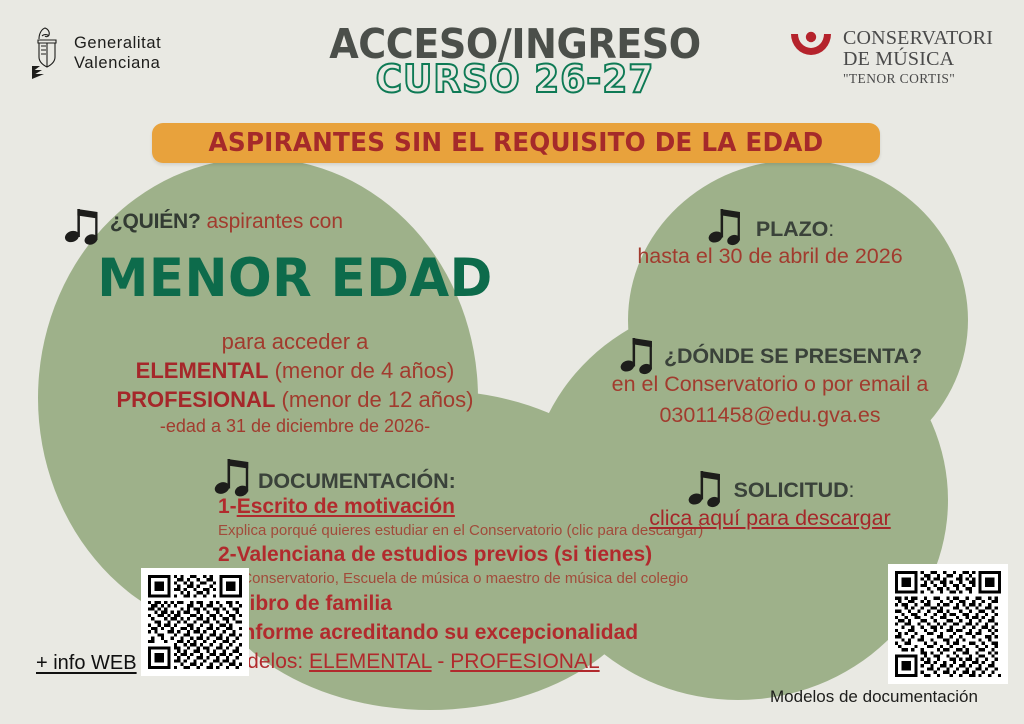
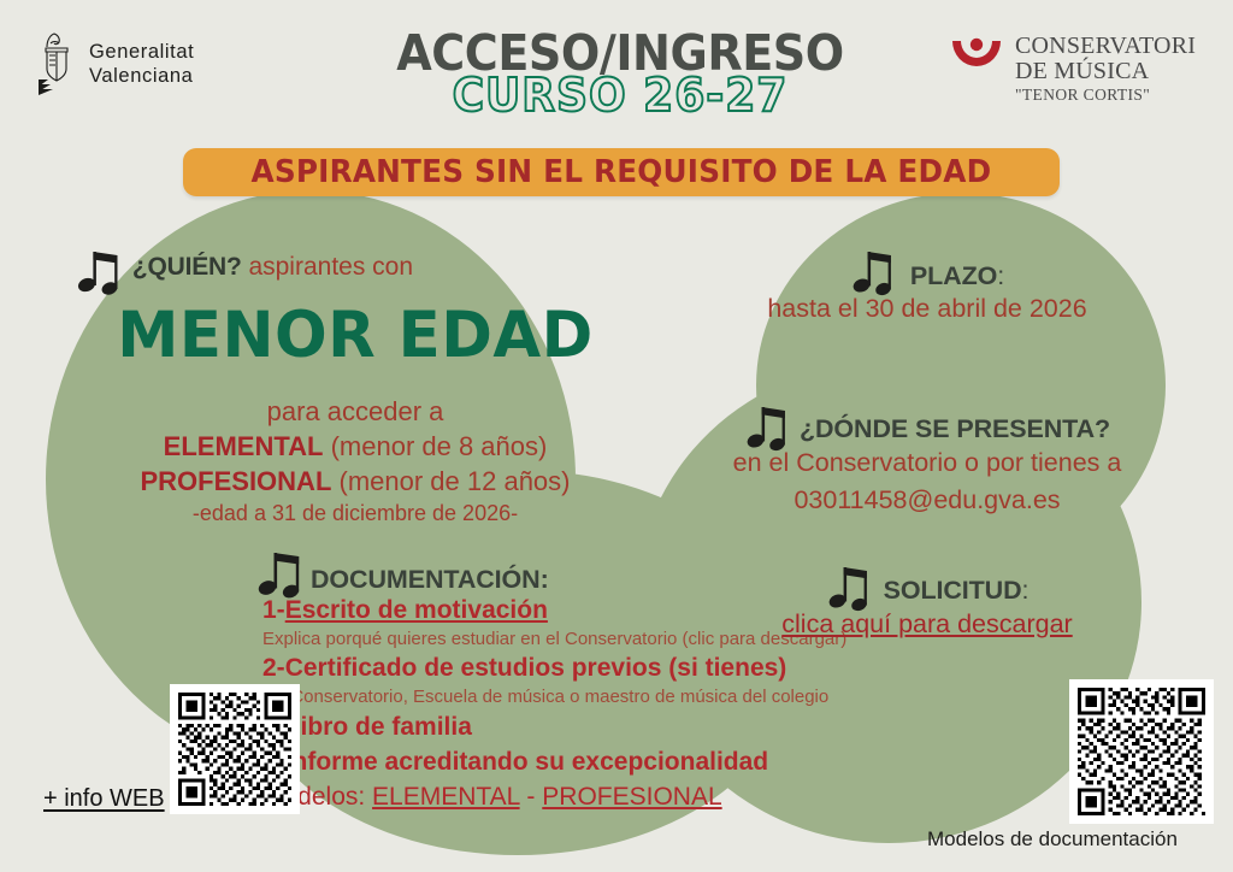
  Generalitat
  Valenciana
  ACCESO/INGRESO
  CURSO 26-27
  CONSERVATORI
  DE MÚSICA
  "TENOR CORTIS"
  ASPIRANTES SIN EL REQUISITO DE LA EDAD
  ¿QUIÉN? aspirantes con
  MENOR EDAD
  para acceder a
- ELEMENTAL (menor de 4 años)
+ ELEMENTAL (menor de 8 años)
  PROFESIONAL (menor de 12 años)
  -edad a 31 de diciembre de 2026-
  DOCUMENTACIÓN:
  1-Escrito de motivación
  Explica porqué quieres estudiar en el Conservatorio (clic para descargar)
- 2-Valenciana de estudios previos (si tienes)
+ 2-Certificado de estudios previos (si tienes)
  onservatorio, Escuela de música o maestro de música del colegio
  ibro de familia
  forme acreditando su excepcionalidad
  delos: ELEMENTAL - PROFESIONAL
  PLAZO:
  hasta el 30 de abril de 2026
  ¿DÓNDE SE PRESENTA?
- en el Conservatorio o por email a
+ en el Conservatorio o por tienes a
  03011458@edu.gva.es
  SOLICITUD:
  clica aquí para descargar
  + info WEB
  Modelos de documentación
